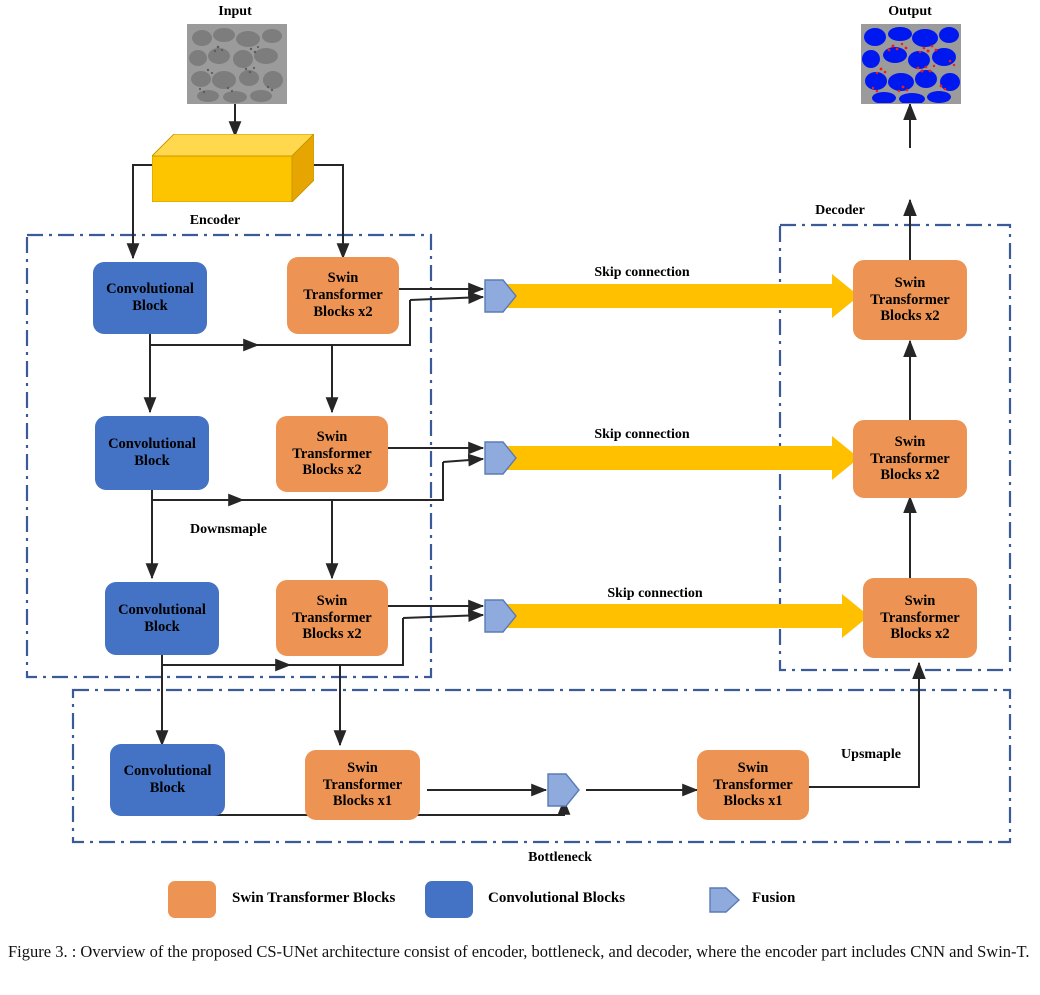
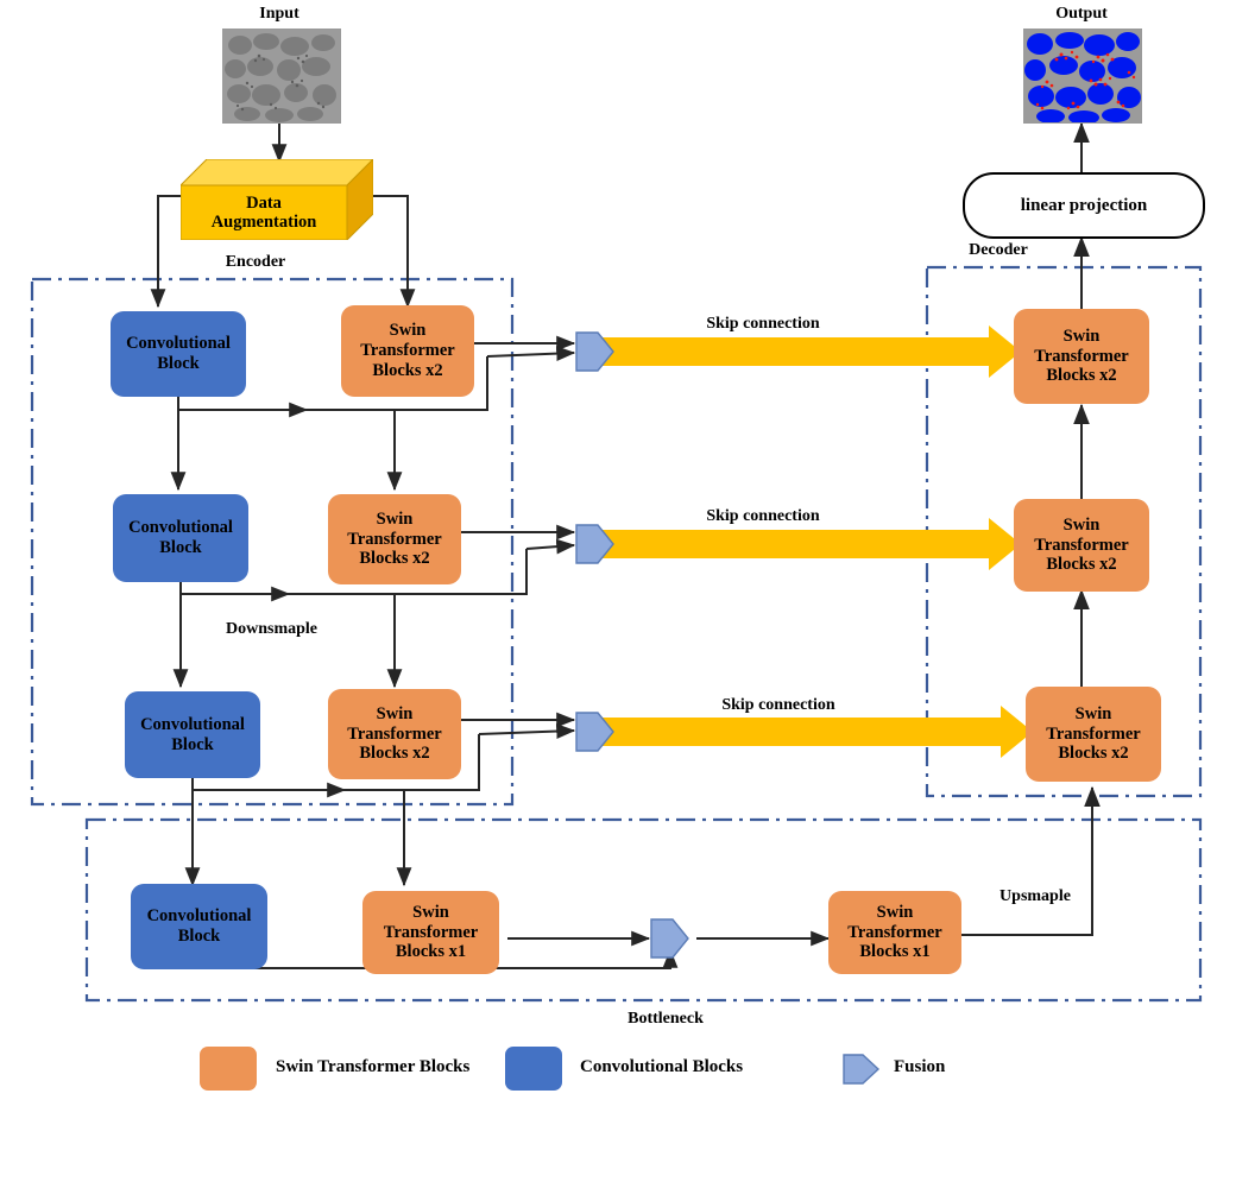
  Input
  Output
+ Data
+ Augmentation
  Encoder
  Decoder
  Bottleneck
+ linear projection
  Convolutional
  Block
  Swin
  Transformer
  Blocks x2
  Convolutional
  Block
  Swin
  Transformer
  Blocks x2
  Convolutional
  Block
  Swin
  Transformer
  Blocks x2
  Swin
  Transformer
  Blocks x2
  Swin
  Transformer
  Blocks x2
  Swin
  Transformer
  Blocks x2
  Convolutional
  Block
  Swin
  Transformer
  Blocks x1
  Swin
  Transformer
  Blocks x1
  Skip connection
  Skip connection
  Skip connection
  Downsmaple
  Upsmaple
  Swin Transformer Blocks
  Convolutional Blocks
  Fusion
- Figure 3. : Overview of the proposed CS-UNet architecture consist of encoder, bottleneck, and decoder, where the encoder part includes CNN and Swin-T.
